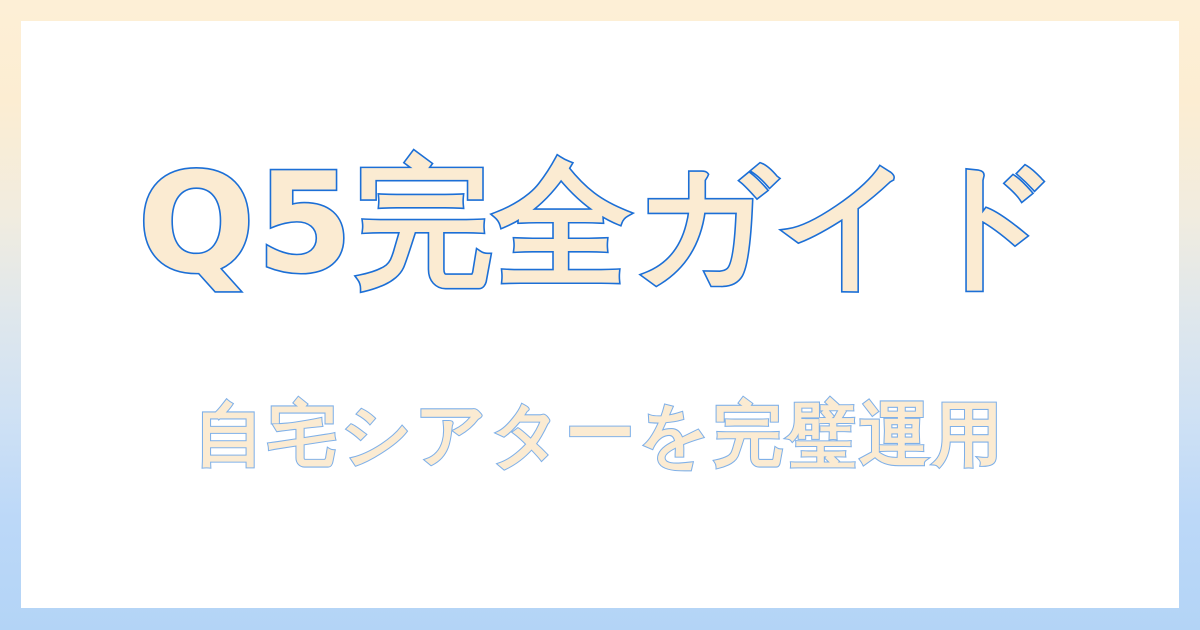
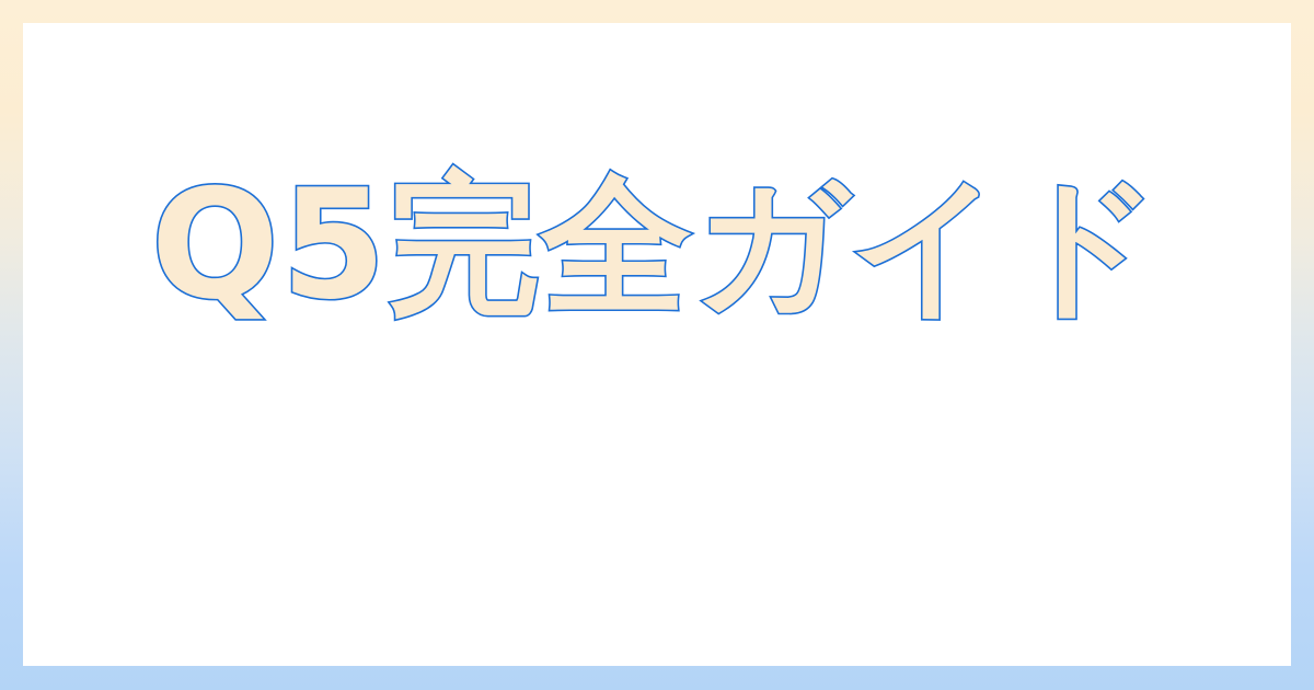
  Q5完全ガイド
- 自宅シアターを完璧運用
